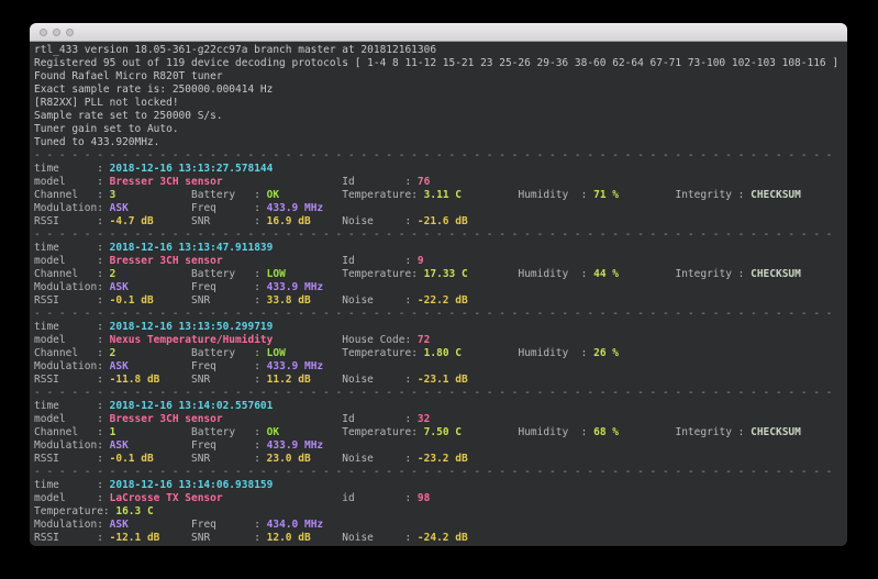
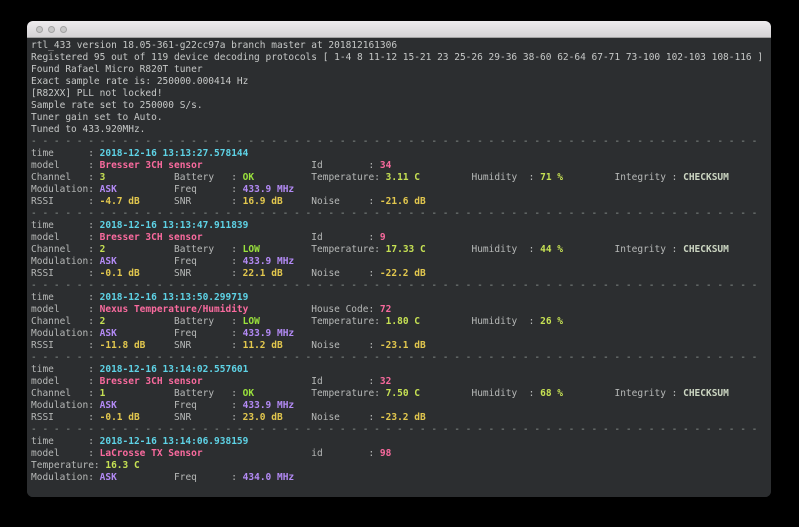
  rtl_433 version 18.05-361-g22cc97a branch master at 201812161306
  Registered 95 out of 119 device decoding protocols [ 1-4 8 11-12 15-21 23 25-26 29-36 38-60 62-64 67-71 73-100 102-103 108-116 ]
  Found Rafael Micro R820T tuner
  Exact sample rate is: 250000.000414 Hz
  [R82XX] PLL not locked!
  Sample rate set to 250000 S/s.
  Tuner gain set to Auto.
  Tuned to 433.920MHz.
  - - - - - - - - - - - - - - - - - - - - - - - - - - - - - - - - - - - - - - - - - - - - - - - - - - - - - - - - - - - - - - - -
  time : 2018-12-16 13:13:27.578144
- model : Bresser 3CH sensor Id : 76
+ model : Bresser 3CH sensor Id : 34
  Channel : 3 Battery : OK Temperature: 3.11 C Humidity : 71 % Integrity : CHECKSUM
  Modulation: ASK Freq : 433.9 MHz
  RSSI : -4.7 dB SNR : 16.9 dB Noise : -21.6 dB
  - - - - - - - - - - - - - - - - - - - - - - - - - - - - - - - - - - - - - - - - - - - - - - - - - - - - - - - - - - - - - - - -
  time : 2018-12-16 13:13:47.911839
  model : Bresser 3CH sensor Id : 9
  Channel : 2 Battery : LOW Temperature: 17.33 C Humidity : 44 % Integrity : CHECKSUM
  Modulation: ASK Freq : 433.9 MHz
- RSSI : -0.1 dB SNR : 33.8 dB Noise : -22.2 dB
+ RSSI : -0.1 dB SNR : 22.1 dB Noise : -22.2 dB
  - - - - - - - - - - - - - - - - - - - - - - - - - - - - - - - - - - - - - - - - - - - - - - - - - - - - - - - - - - - - - - - -
  time : 2018-12-16 13:13:50.299719
  model : Nexus Temperature/Humidity House Code: 72
  Channel : 2 Battery : LOW Temperature: 1.80 C Humidity : 26 %
  Modulation: ASK Freq : 433.9 MHz
  RSSI : -11.8 dB SNR : 11.2 dB Noise : -23.1 dB
  - - - - - - - - - - - - - - - - - - - - - - - - - - - - - - - - - - - - - - - - - - - - - - - - - - - - - - - - - - - - - - - -
  time : 2018-12-16 13:14:02.557601
  model : Bresser 3CH sensor Id : 32
  Channel : 1 Battery : OK Temperature: 7.50 C Humidity : 68 % Integrity : CHECKSUM
  Modulation: ASK Freq : 433.9 MHz
  RSSI : -0.1 dB SNR : 23.0 dB Noise : -23.2 dB
  - - - - - - - - - - - - - - - - - - - - - - - - - - - - - - - - - - - - - - - - - - - - - - - - - - - - - - - - - - - - - - - -
  time : 2018-12-16 13:14:06.938159
  model : LaCrosse TX Sensor id : 98
  Temperature: 16.3 C
  Modulation: ASK Freq : 434.0 MHz
- RSSI : -12.1 dB SNR : 12.0 dB Noise : -24.2 dB
